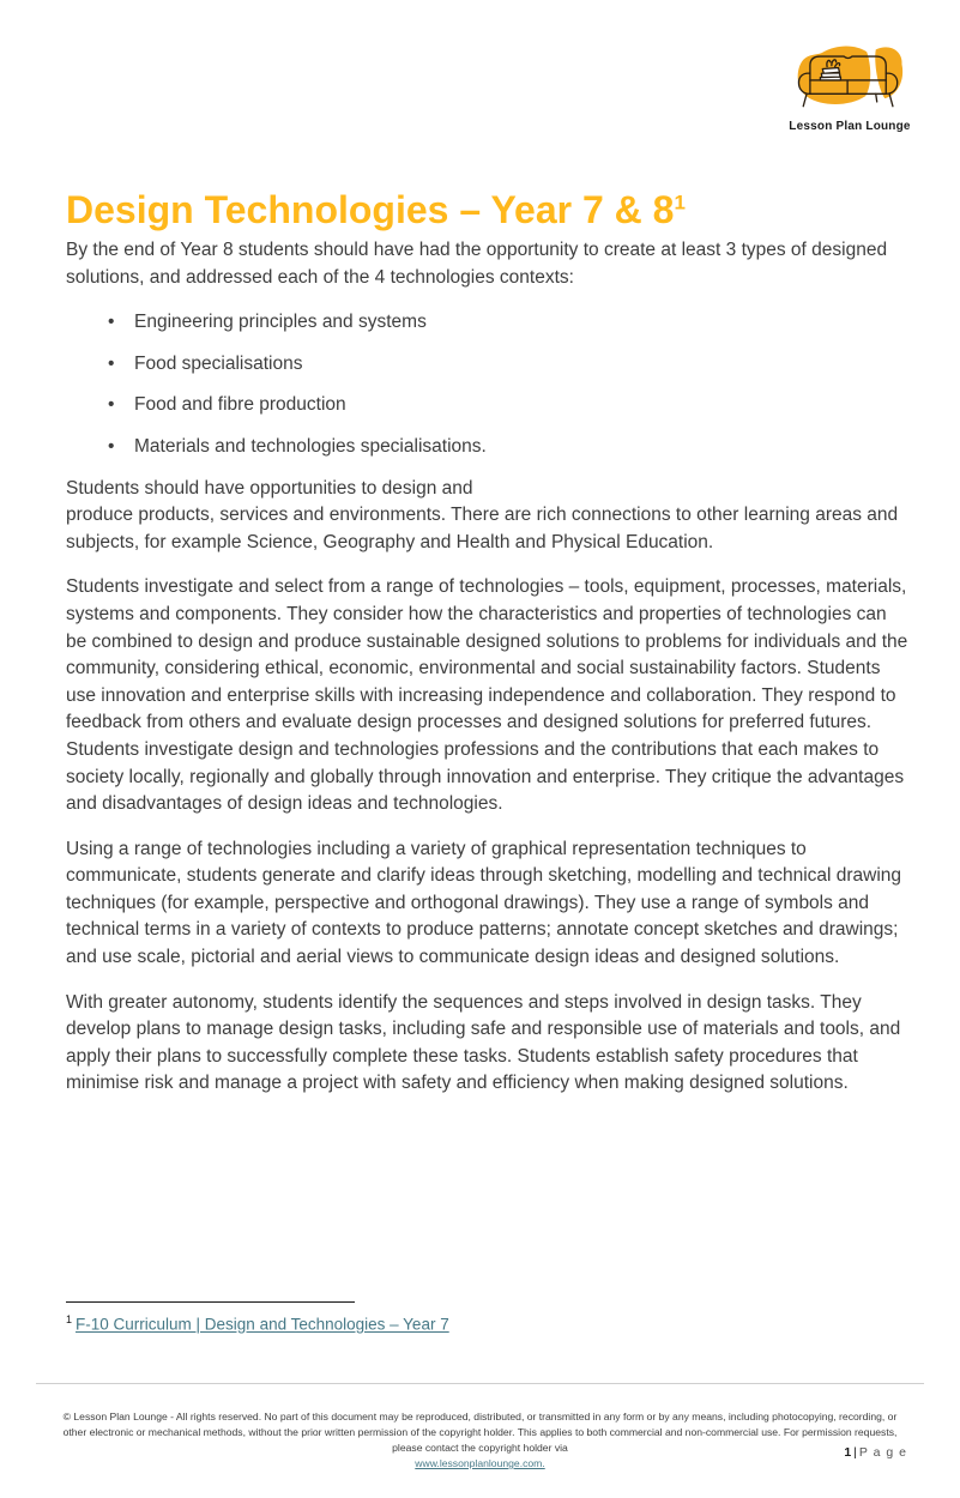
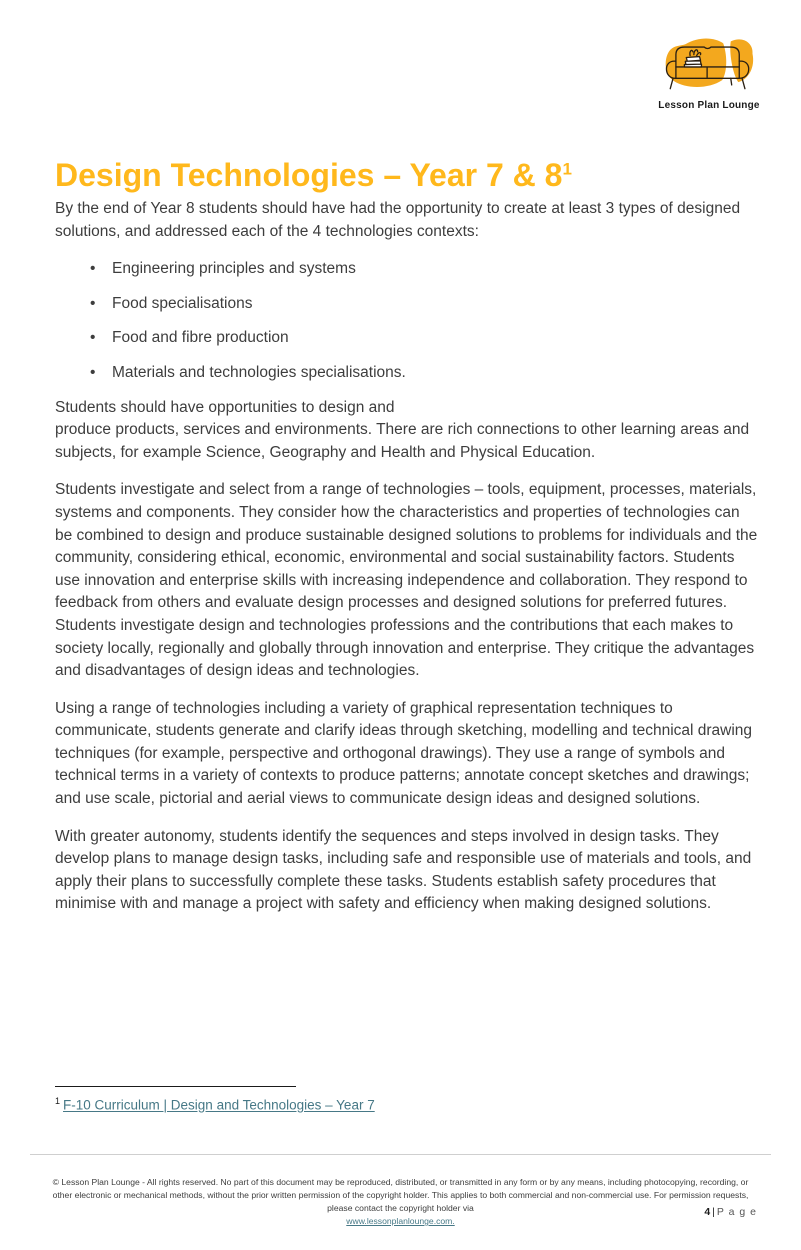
  Lesson Plan Lounge
  Design Technologies – Year 7 & 81
  By the end of Year 8 students should have had the opportunity to create at least 3 types of designed solutions, and addressed each of the 4 technologies contexts:
  •
  Engineering principles and systems
  •
  Food specialisations
  •
  Food and fibre production
  •
  Materials and technologies specialisations.
  Students should have opportunities to design and
  produce products, services and environments. There are rich connections to other learning areas and subjects, for example Science, Geography and Health and Physical Education.
  Students investigate and select from a range of technologies – tools, equipment, processes, materials, systems and components. They consider how the characteristics and properties of technologies can be combined to design and produce sustainable designed solutions to problems for individuals and the community, considering ethical, economic, environmental and social sustainability factors. Students use innovation and enterprise skills with increasing independence and collaboration. They respond to feedback from others and evaluate design processes and designed solutions for preferred futures. Students investigate design and technologies professions and the contributions that each makes to society locally, regionally and globally through innovation and enterprise. They critique the advantages and disadvantages of design ideas and technologies.
  Using a range of technologies including a variety of graphical representation techniques to communicate, students generate and clarify ideas through sketching, modelling and technical drawing techniques (for example, perspective and orthogonal drawings). They use a range of symbols and technical terms in a variety of contexts to produce patterns; annotate concept sketches and drawings; and use scale, pictorial and aerial views to communicate design ideas and designed solutions.
- With greater autonomy, students identify the sequences and steps involved in design tasks. They develop plans to manage design tasks, including safe and responsible use of materials and tools, and apply their plans to successfully complete these tasks. Students establish safety procedures that minimise risk and manage a project with safety and efficiency when making designed solutions.
+ With greater autonomy, students identify the sequences and steps involved in design tasks. They develop plans to manage design tasks, including safe and responsible use of materials and tools, and apply their plans to successfully complete these tasks. Students establish safety procedures that minimise with and manage a project with safety and efficiency when making designed solutions.
  1 F-10 Curriculum | Design and Technologies – Year 7
  © Lesson Plan Lounge - All rights reserved. No part of this document may be reproduced, distributed, or transmitted in any form or by any means, including photocopying, recording, or other electronic or mechanical methods, without the prior written permission of the copyright holder. This applies to both commercial and non-commercial use. For permission requests, please contact the copyright holder via
  www.lessonplanlounge.com.
- 1 | P a g e
+ 4 | P a g e
